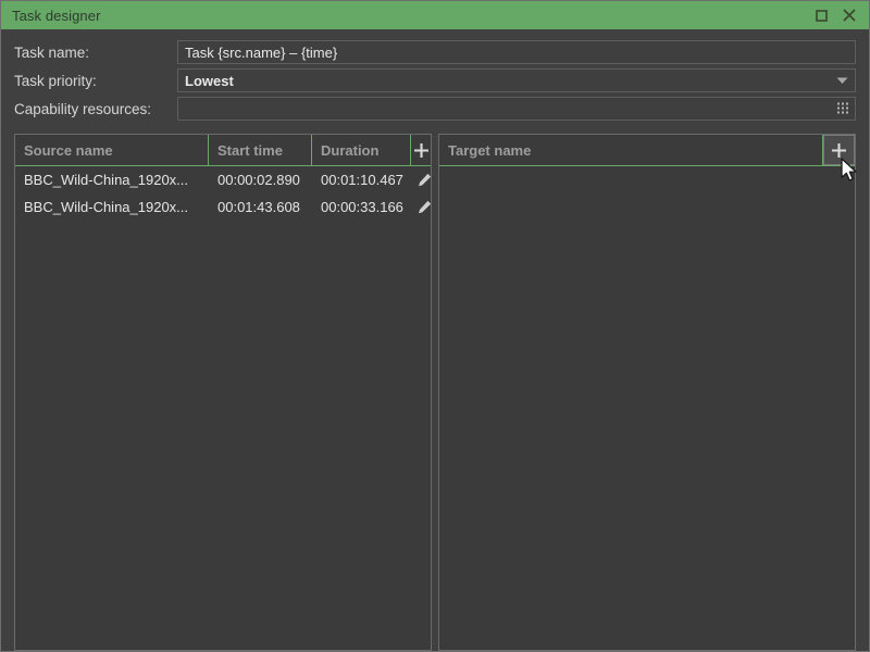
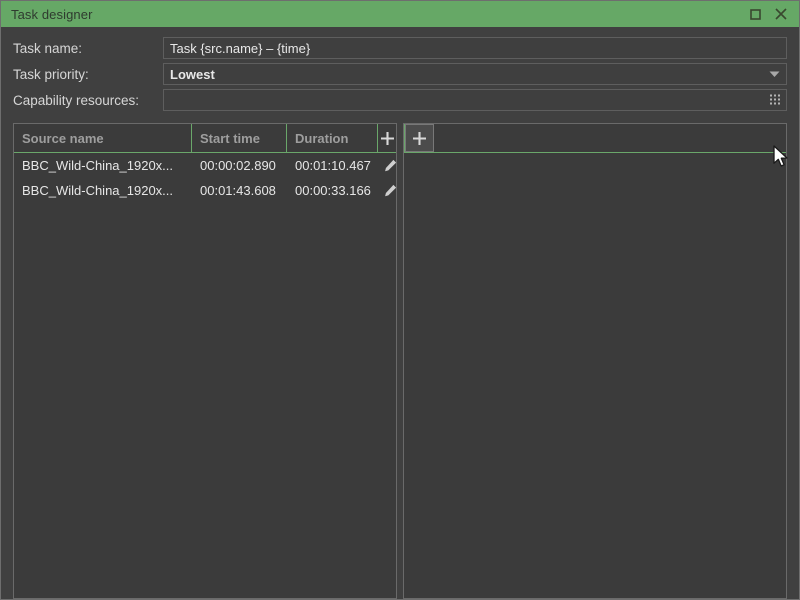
  Task designer
  Task name:
  Task {src.name} – {time}
  Task priority:
  Lowest
  Capability resources:
  Source name
  Start time
  Duration
  BBC_Wild-China_1920x...
  00:00:02.890
  00:01:10.467
  BBC_Wild-China_1920x...
  00:01:43.608
  00:00:33.166
- Target name
